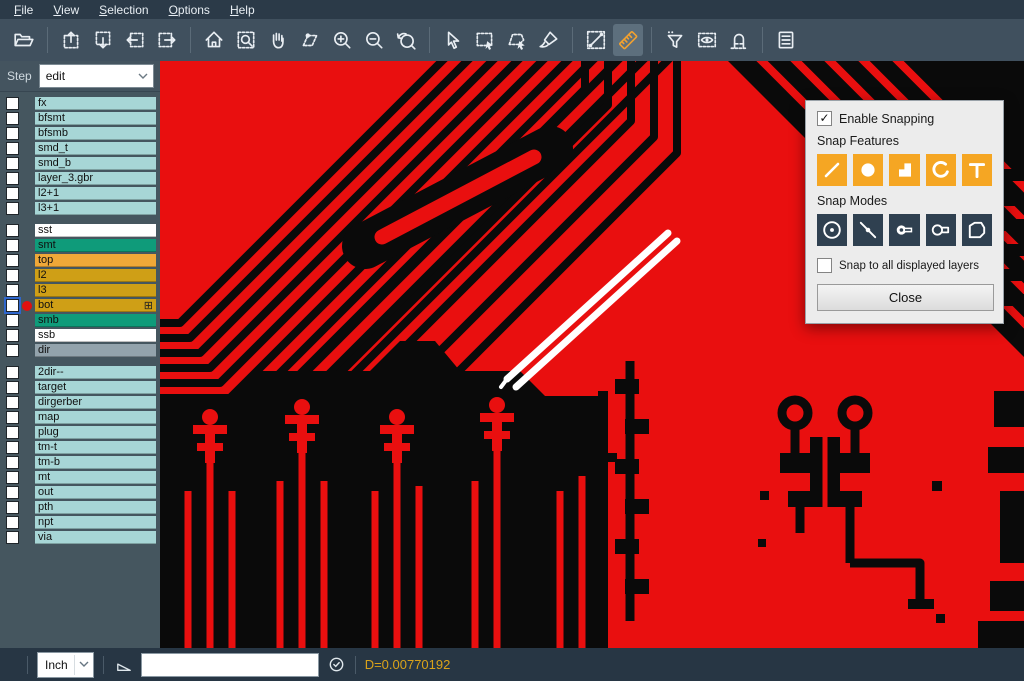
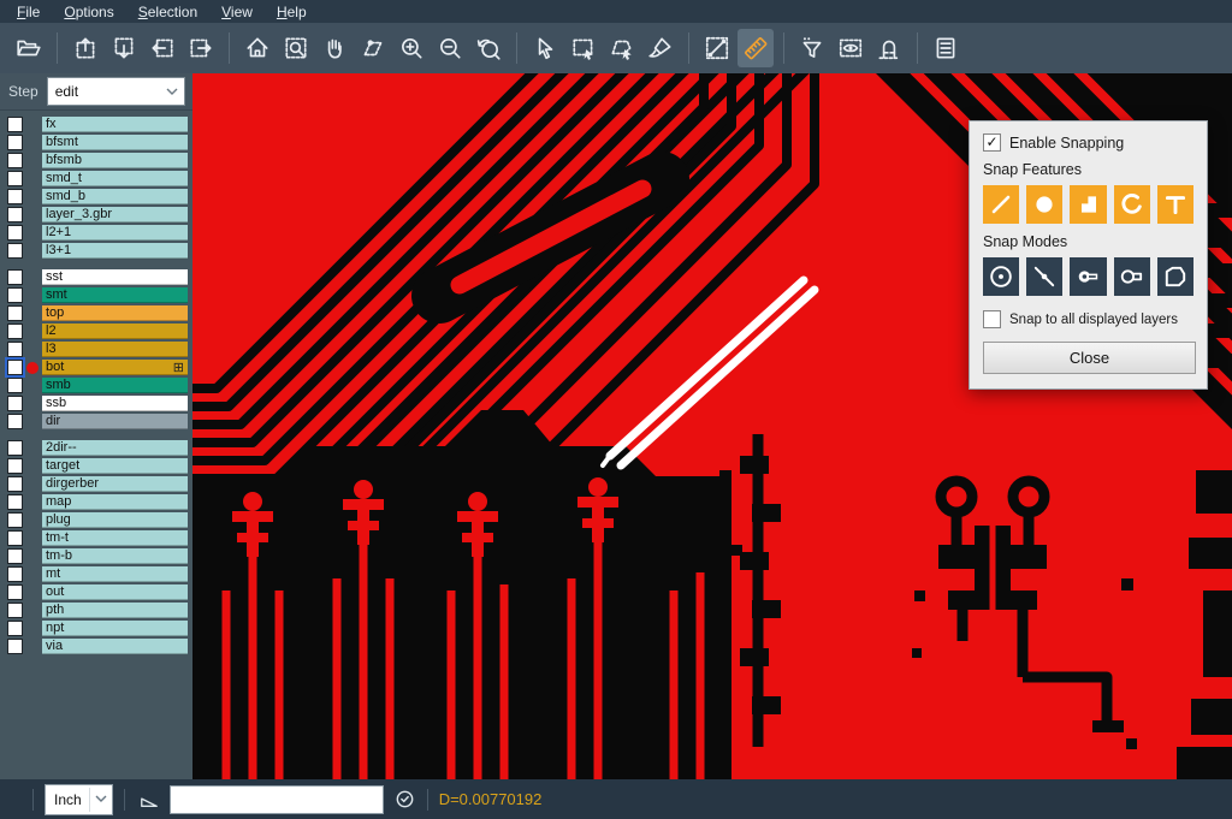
  File
- View
+ Options
  Selection
- Options
+ View
  Help
  Step
  edit
  fx
  bfsmt
  bfsmb
  smd_t
  smd_b
  layer_3.gbr
  l2+1
  l3+1
  sst
  smt
  top
  l2
  l3
  bot
  ⊞
  smb
  ssb
  dir
  2dir--
  target
  dirgerber
  map
  plug
  tm-t
  tm-b
  mt
  out
  pth
  npt
  via
  ✓
  Enable Snapping
  Snap Features
  Snap Modes
  Snap to all displayed layers
  Close
  Inch
  D=0.00770192
